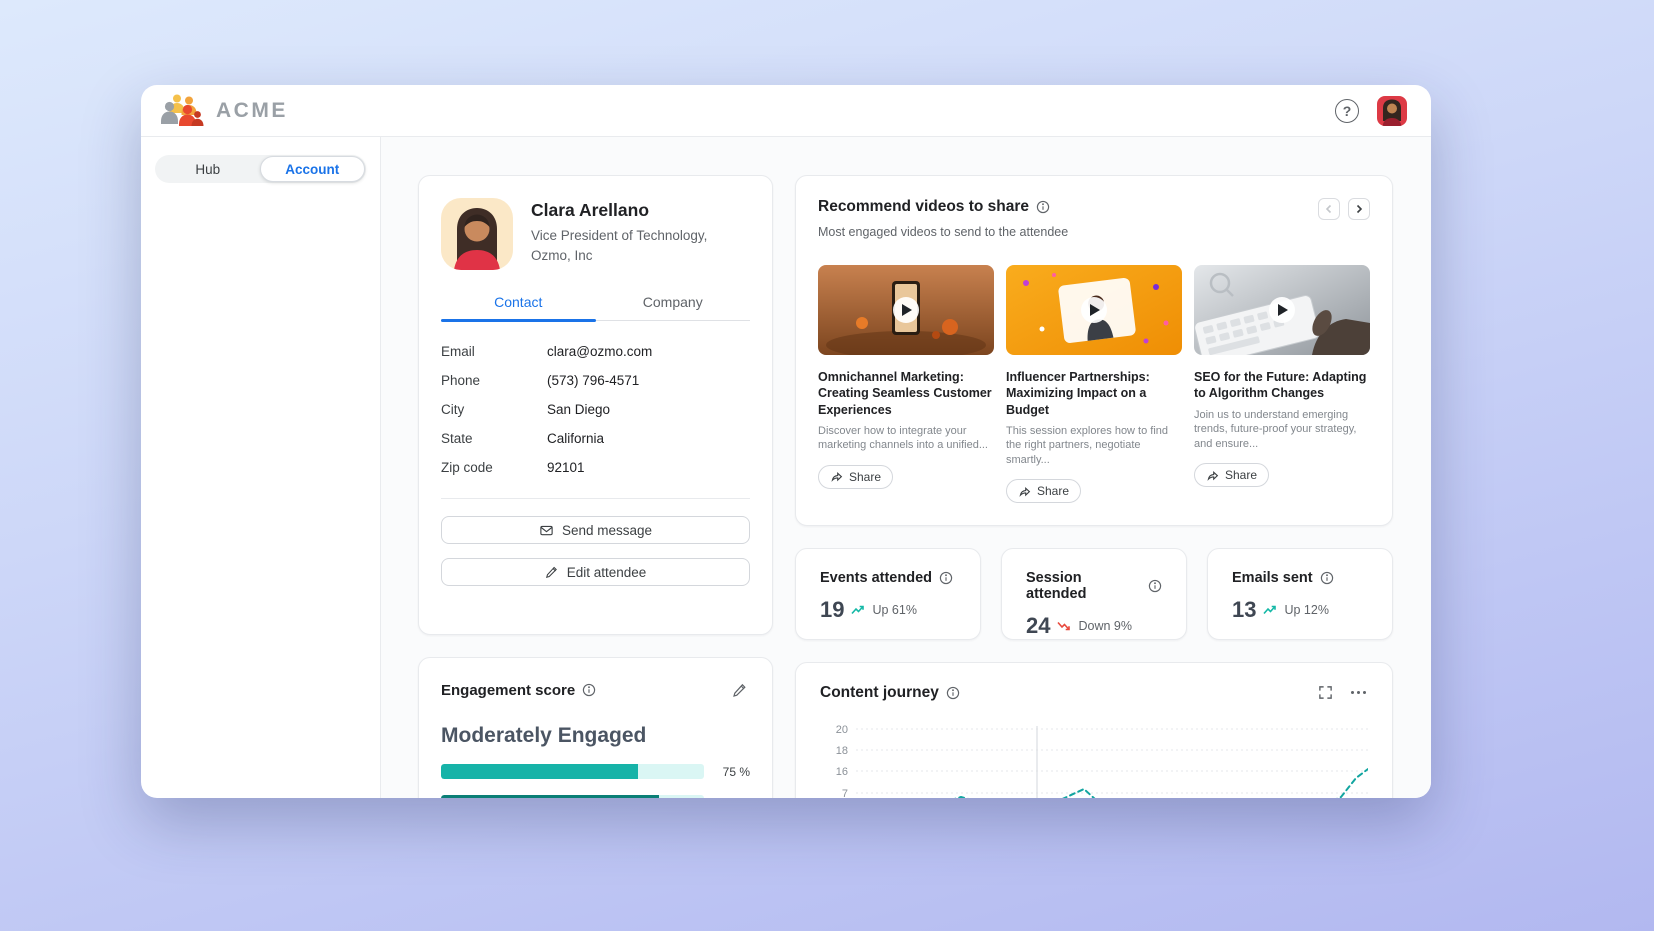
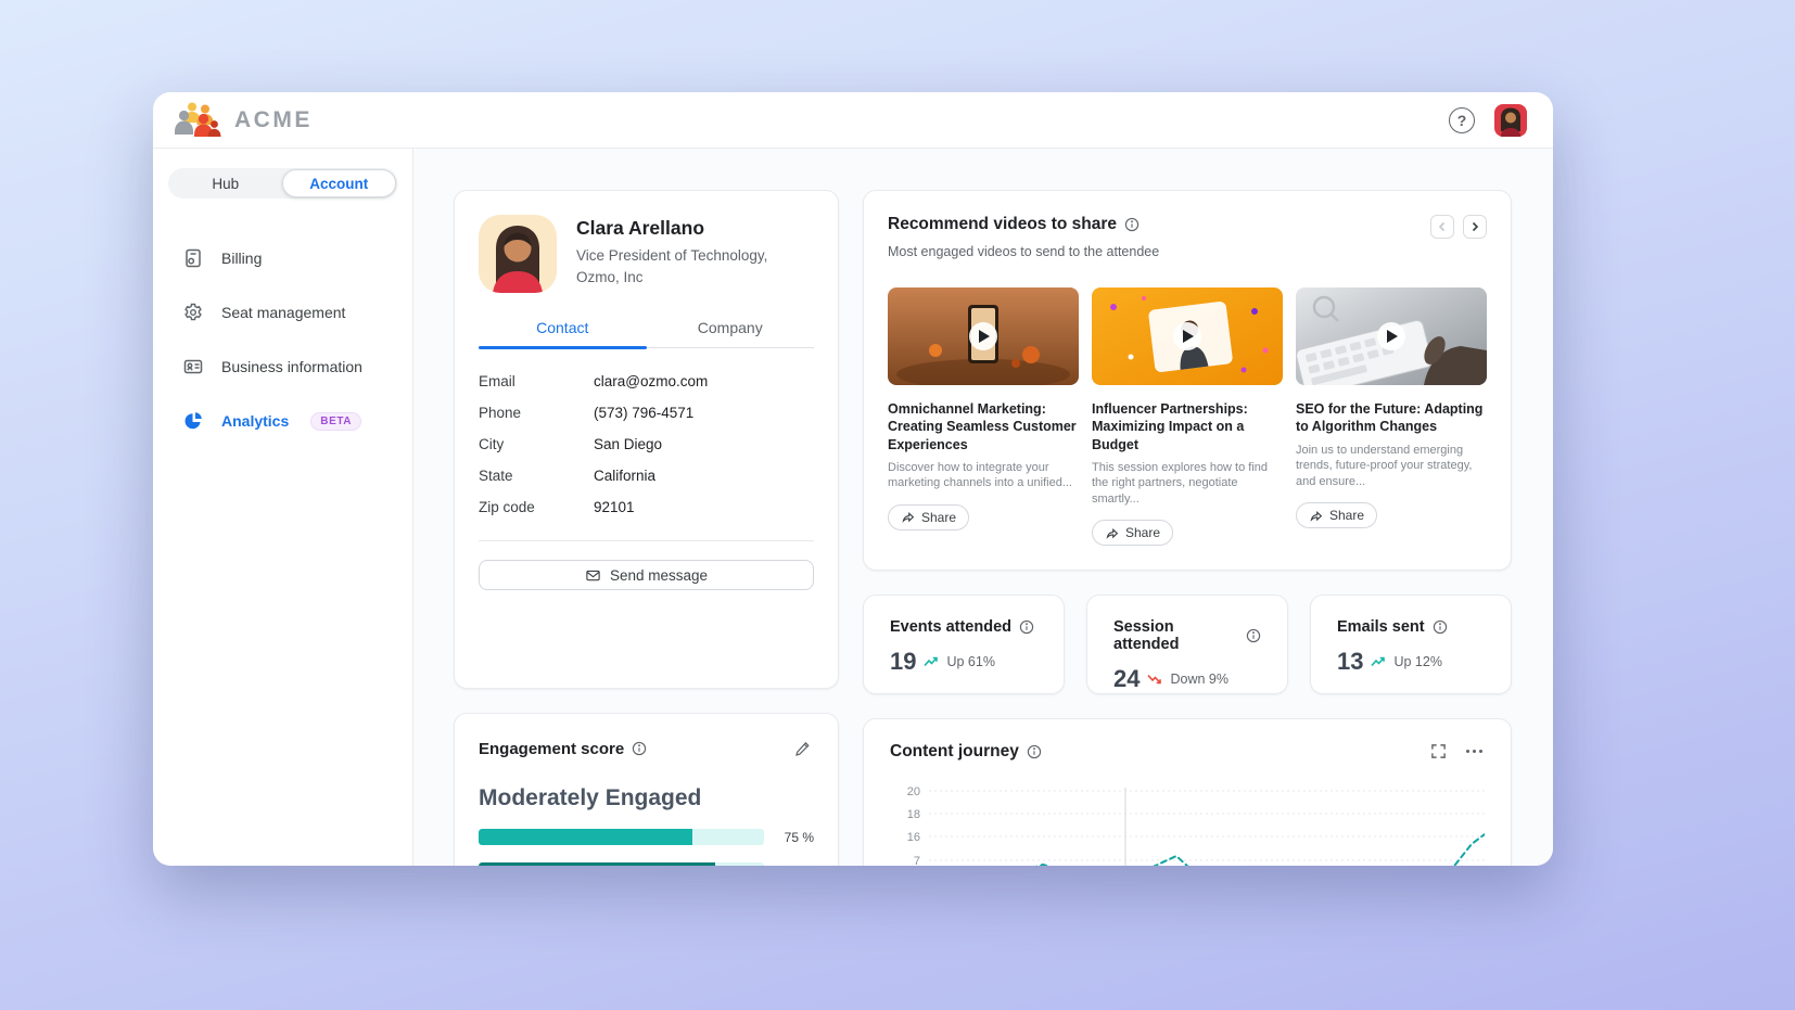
  ACME
  ?
  Hub
  Account
+ Billing
+ Seat management
+ Business information
+ Analytics
+ BETA
  Clara Arellano
  Vice President of Technology, Ozmo, Inc
  Contact
  Company
  Email
  clara@ozmo.com
  Phone
  (573) 796-4571
  City
  San Diego
  State
  California
  Zip code
  92101
  Send message
- Edit attendee
  Engagement score
  Moderately Engaged
  75 %
  Recommend videos to share
  Most engaged videos to send to the attendee
  Omnichannel Marketing: Creating Seamless Customer Experiences
  Discover how to integrate your marketing channels into a unified...
  Share
  Influencer Partnerships: Maximizing Impact on a Budget
  This session explores how to find the right partners, negotiate smartly...
  Share
  SEO for the Future: Adapting to Algorithm Changes
  Join us to understand emerging trends, future-proof your strategy, and ensure...
  Share
  Events attended
  19
  Up 61%
  Session attended
  24
  Down 9%
  Emails sent
  13
  Up 12%
  Content journey
  20
  18
  16
  7
